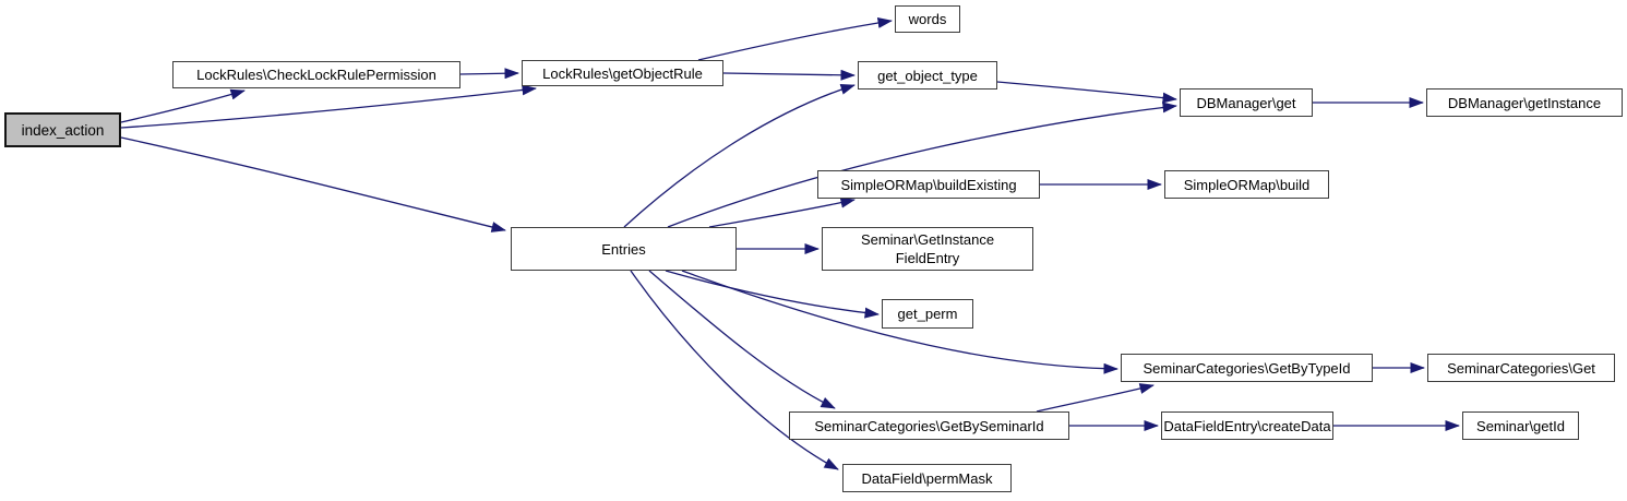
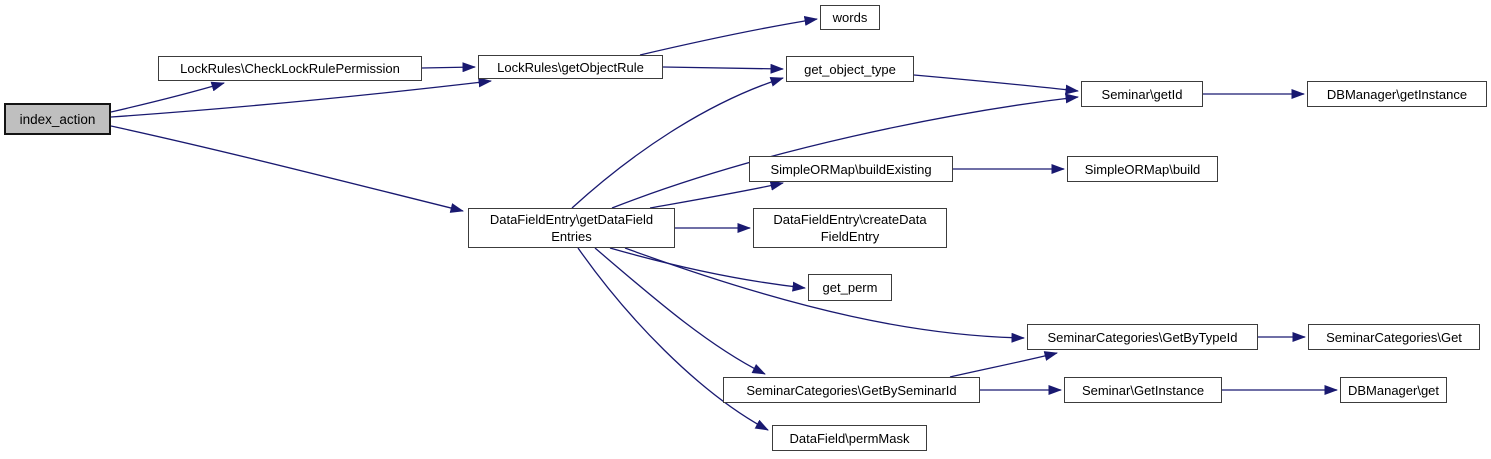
  index_action
  LockRules\CheckLockRulePermission
  LockRules\getObjectRule
  words
  get_object_type
- DBManager\get
+ Seminar\getId
  DBManager\getInstance
  SimpleORMap\buildExisting
  SimpleORMap\build
+ DataFieldEntry\getDataField
  Entries
- Seminar\GetInstance
+ DataFieldEntry\createData
  FieldEntry
  get_perm
  SeminarCategories\GetByTypeId
  SeminarCategories\Get
  SeminarCategories\GetBySeminarId
- DataFieldEntry\createData
+ Seminar\GetInstance
- Seminar\getId
+ DBManager\get
  DataField\permMask
